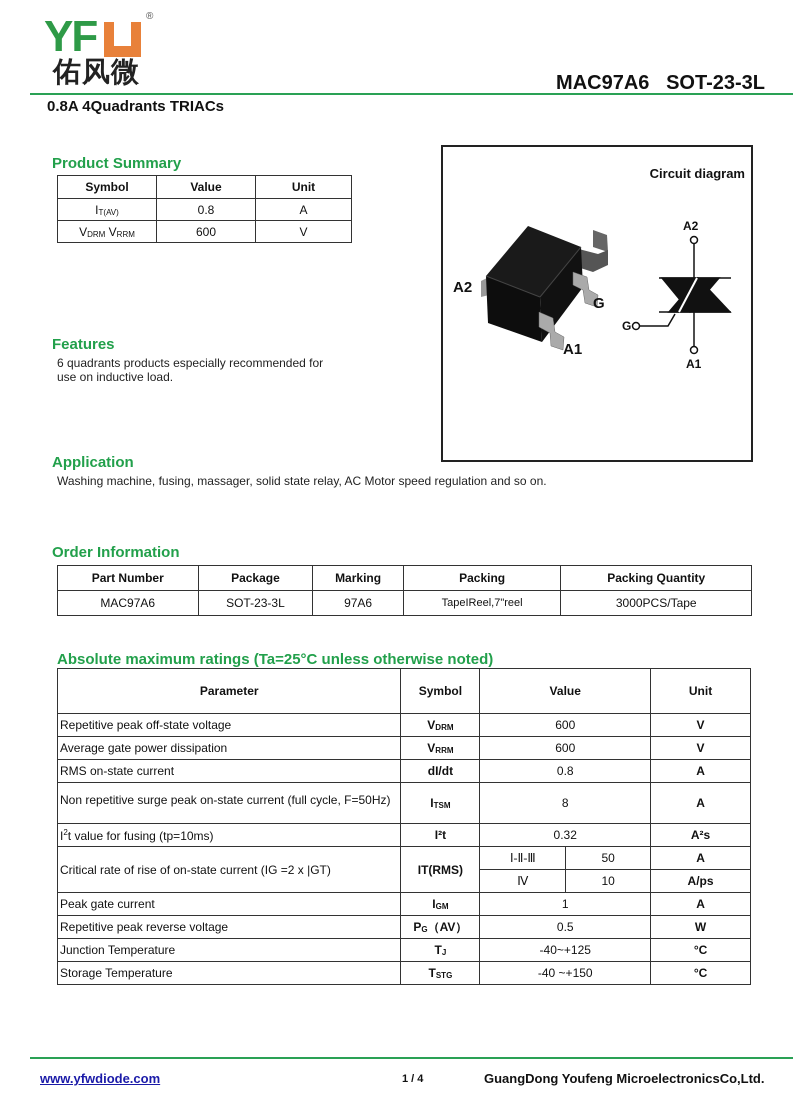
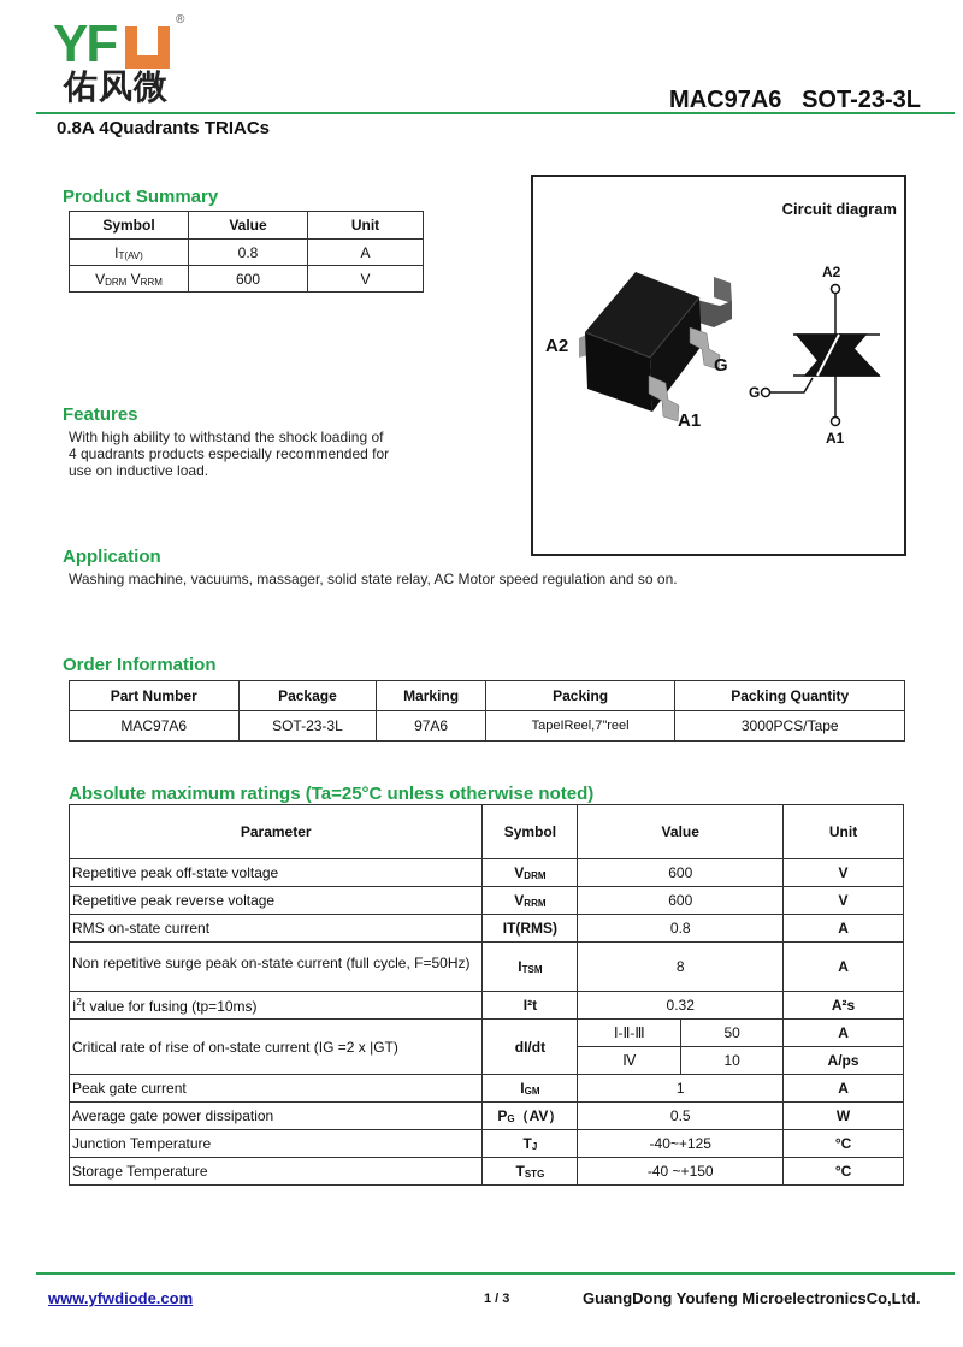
  YF
  ®
  佑风微
  MAC97A6 SOT-23-3L
  0.8A 4Quadrants TRIACs
  Product Summary
  Symbol	Value	Unit
  IT(AV)	0.8	A
  VDRM VRRM	600	V
  Features
+ With high ability to withstand the shock loading of
- 6 quadrants products especially recommended for
+ 4 quadrants products especially recommended for
  use on inductive load.
  Application
- Washing machine, fusing, massager, solid state relay, AC Motor speed regulation and so on.
+ Washing machine, vacuums, massager, solid state relay, AC Motor speed regulation and so on.
  Circuit diagram
  A2
  G
  A1
  A2
  G
  A1
  Order Information
  Part Number	Package	Marking	Packing	Packing Quantity
  MAC97A6	SOT-23-3L	97A6	TapeIReel,7"reel	3000PCS/Tape
  Absolute maximum ratings (Ta=25°C unless otherwise noted)
  Parameter	Symbol	Value	Unit
  Repetitive peak off-state voltage	VDRM	600	V
- Average gate power dissipation	VRRM	600	V
+ Repetitive peak reverse voltage	VRRM	600	V
- RMS on-state current	dI/dt	0.8	A
+ RMS on-state current	IT(RMS)	0.8	A
  Non repetitive surge peak on-state current (full cycle, F=50Hz)	ITSM	8	A
  I2t value for fusing (tp=10ms)	I²t	0.32	A²s
- Critical rate of rise of on-state current (IG =2 x |GT)	IT(RMS)	Ⅰ-Ⅱ-Ⅲ	50	A
+ Critical rate of rise of on-state current (IG =2 x |GT)	dI/dt	Ⅰ-Ⅱ-Ⅲ	50	A
  Ⅳ	10	A/ps
  Peak gate current	IGM	1	A
- Repetitive peak reverse voltage	PG（AV）	0.5	W
+ Average gate power dissipation	PG（AV）	0.5	W
  Junction Temperature	TJ	-40~+125	°C
  Storage Temperature	TSTG	-40 ~+150	°C
  www.yfwdiode.com
- 1 / 4
+ 1 / 3
  GuangDong Youfeng MicroelectronicsCo,Ltd.
